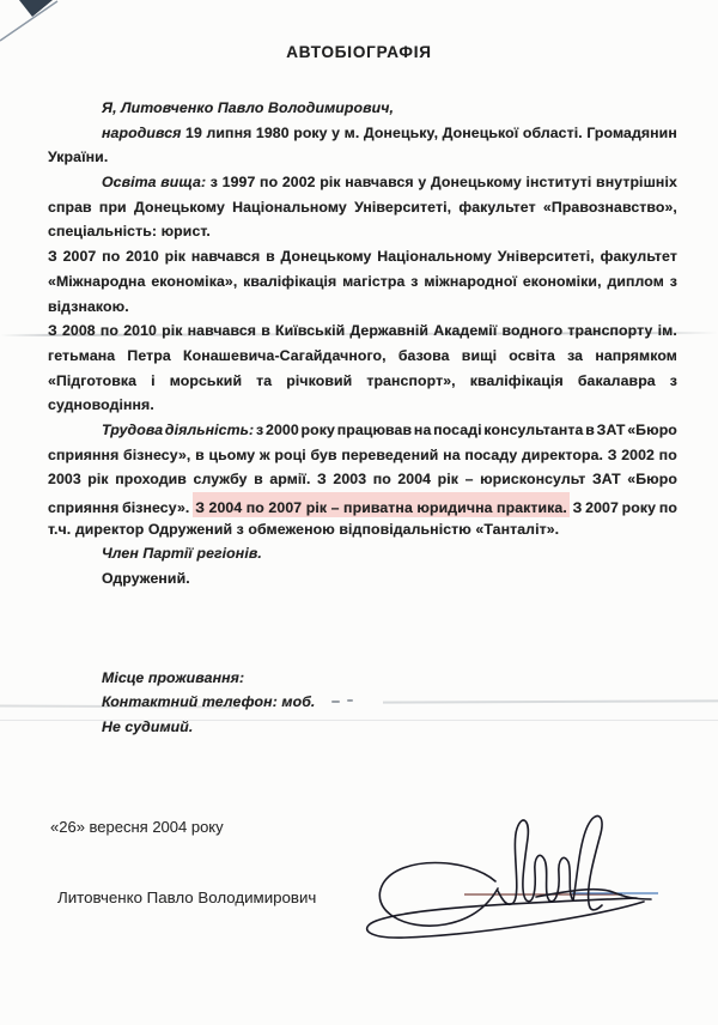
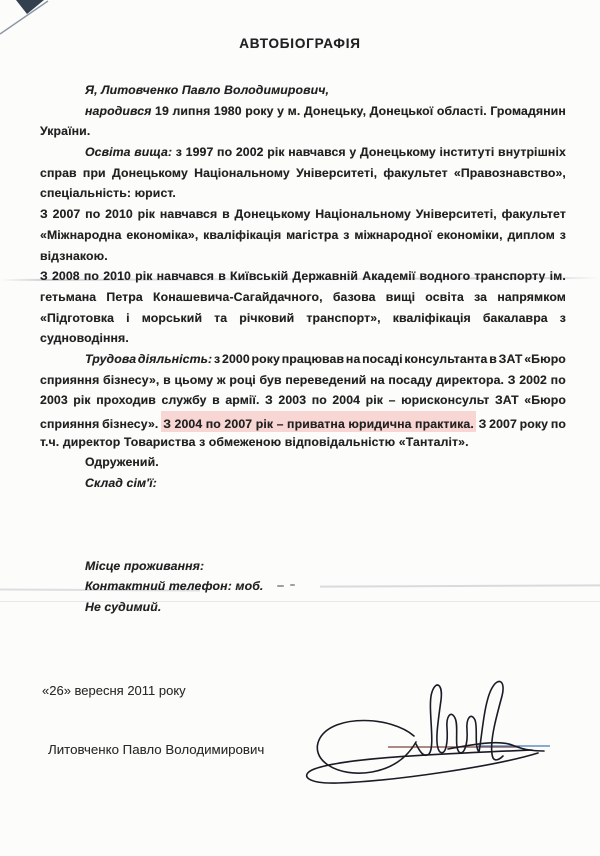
  АВТОБІОГРАФІЯ
  Я, Литовченко Павло Володимирович,
  народився
  19
  липня
  1980
  року
  у
  м.
  Донецьку,
  Донецької
  області.
  Громадянин
  України.
  Освіта
  вища:
  з
  1997
  по
  2002
  рік
  навчався
  у
  Донецькому
  інституті
  внутрішніх
  справ
  при
  Донецькому
  Національному
  Університеті,
  факультет
  «Правознавство»,
  спеціальність: юрист.
  З
  2007
  по
  2010
  рік
  навчався
  в
  Донецькому
  Національному
  Університеті,
  факультет
  «Міжнародна
  економіка»,
  кваліфікація
  магістра
  з
  міжнародної
  економіки,
  диплом
  з
  відзнакою.
  З
  2008
  по
  2010
  рік
  навчався
  в
  Київській
  Державній
  Академії
  водного
  транспорту
  ім.
  гетьмана
  Петра
  Конашевича-Сагайдачного,
  базова
  вищі
  освіта
  за
  напрямком
  «Підготовка
  і
  морський
  та
  річковий
  транспорт»,
  кваліфікація
  бакалавра
  з
  судноводіння.
  Трудова
  діяльність:
  з
  2000
  року
  працював
  на
  посаді
  консультанта
  в
  ЗАТ
  «Бюро
  сприяння
  бізнесу»,
  в
  цьому
  ж
  році
  був
  переведений
  на
  посаду
  директора.
  З
  2002
  по
  2003
  рік
  проходив
  службу
  в
  армії.
  З
  2003
  по
  2004
  рік
  –
  юрисконсульт
  ЗАТ
  «Бюро
  сприяння
  бізнесу».
  З 2004 по 2007 рік – приватна юридична практика.
  З
  2007
  року
  по
- т.ч. директор Одружений з обмеженою відповідальністю «Танталіт».
+ т.ч. директор Товариства з обмеженою відповідальністю «Танталіт».
- Член Партії регіонів.
  Одружений.
+ Склад сім'ї:
  Місце проживання:
  Контактний телефон: моб.
  Не судимий.
- «26» вересня 2004 року
+ «26» вересня 2011 року
  Литовченко Павло Володимирович
